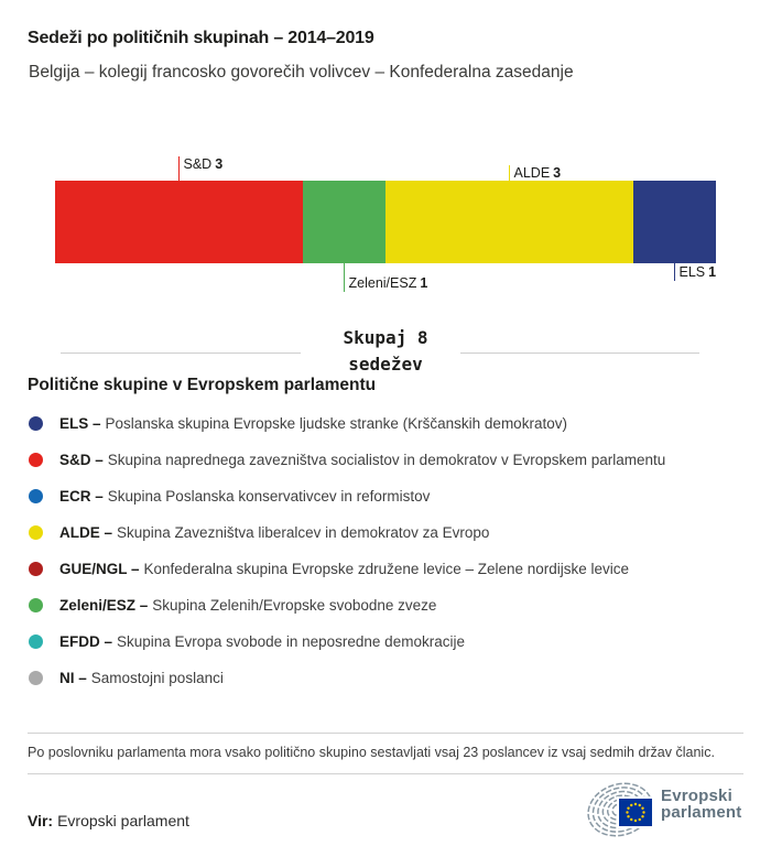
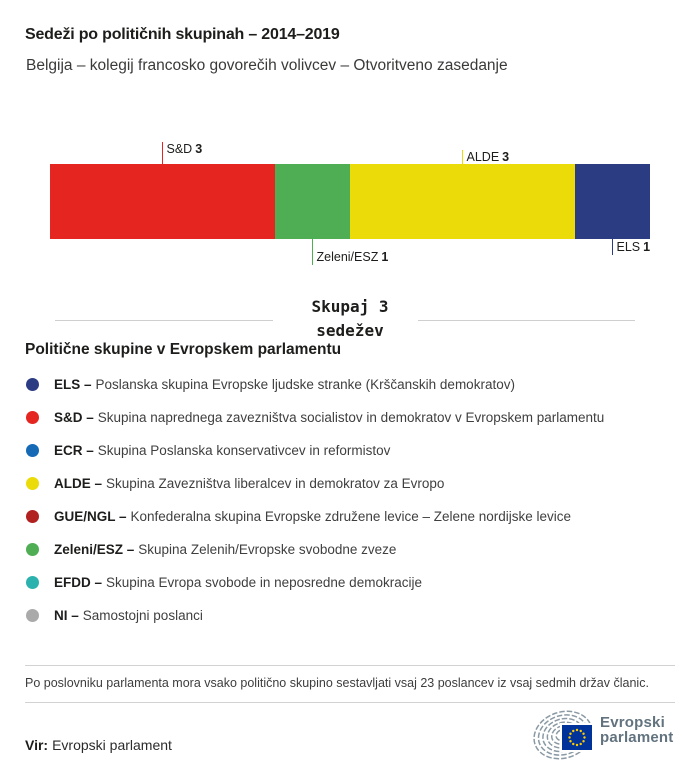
  Sedeži po političnih skupinah – 2014–2019
- Belgija – kolegij francosko govorečih volivcev – Konfederalna zasedanje
+ Belgija – kolegij francosko govorečih volivcev – Otvoritveno zasedanje
  S&D 3
  Zeleni/ESZ 1
  ALDE 3
  ELS 1
- Skupaj 8
+ Skupaj 3
  sedežev
  Politične skupine v Evropskem parlamentu
  ELS –
  Poslanska skupina Evropske ljudske stranke (Krščanskih demokratov)
  S&D –
  Skupina naprednega zavezništva socialistov in demokratov v Evropskem parlamentu
  ECR –
  Skupina Poslanska konservativcev in reformistov
  ALDE –
  Skupina Zavezništva liberalcev in demokratov za Evropo
  GUE/NGL –
  Konfederalna skupina Evropske združene levice – Zelene nordijske levice
  Zeleni/ESZ –
  Skupina Zelenih/Evropske svobodne zveze
  EFDD –
  Skupina Evropa svobode in neposredne demokracije
  NI –
  Samostojni poslanci
  Po poslovniku parlamenta mora vsako politično skupino sestavljati vsaj 23 poslancev iz vsaj sedmih držav članic.
  Vir: Evropski parlament
  Evropski
  parlament
